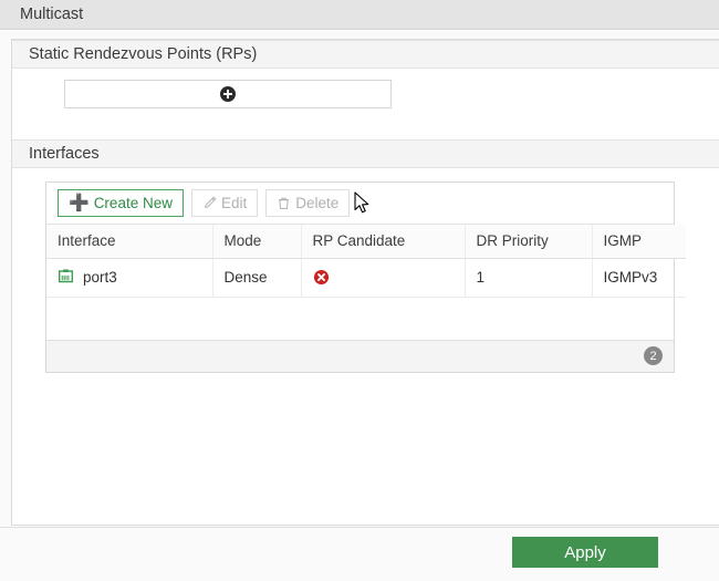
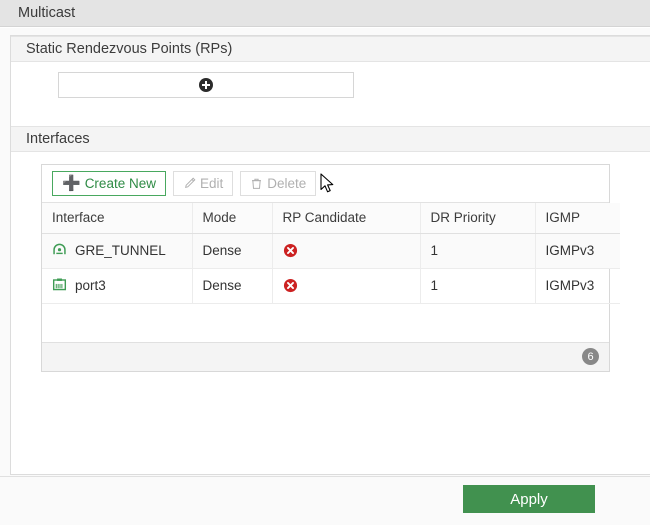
  Multicast
  Static Rendezvous Points (RPs)
  Interfaces
  ➕
  Create New
  Edit
  Delete
  Interface	Mode	RP Candidate	DR Priority	IGMP
+ GRE_TUNNEL	Dense		1	IGMPv3
  port3	Dense		1	IGMPv3
- 2
+ 6
  Apply
